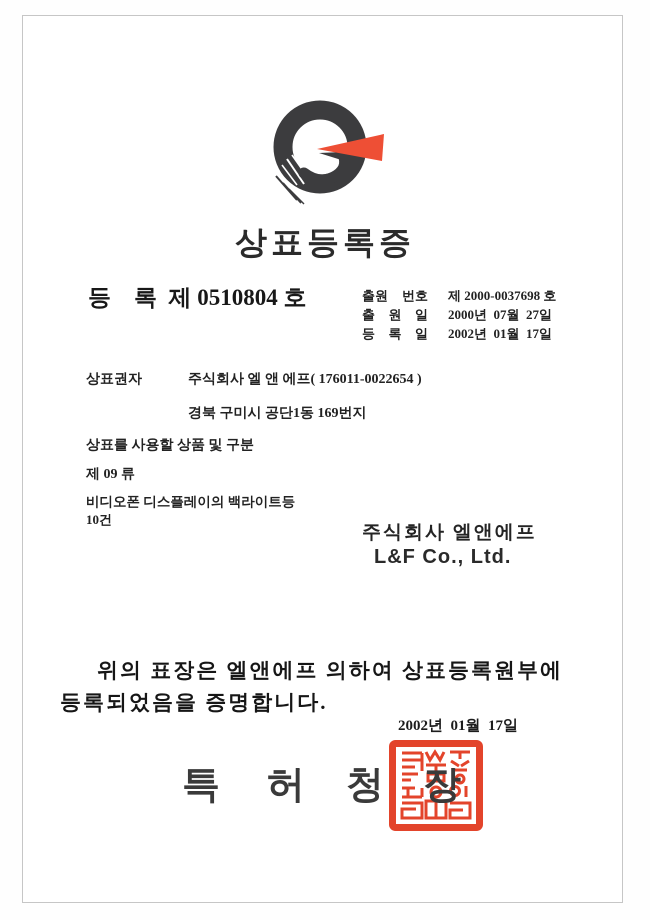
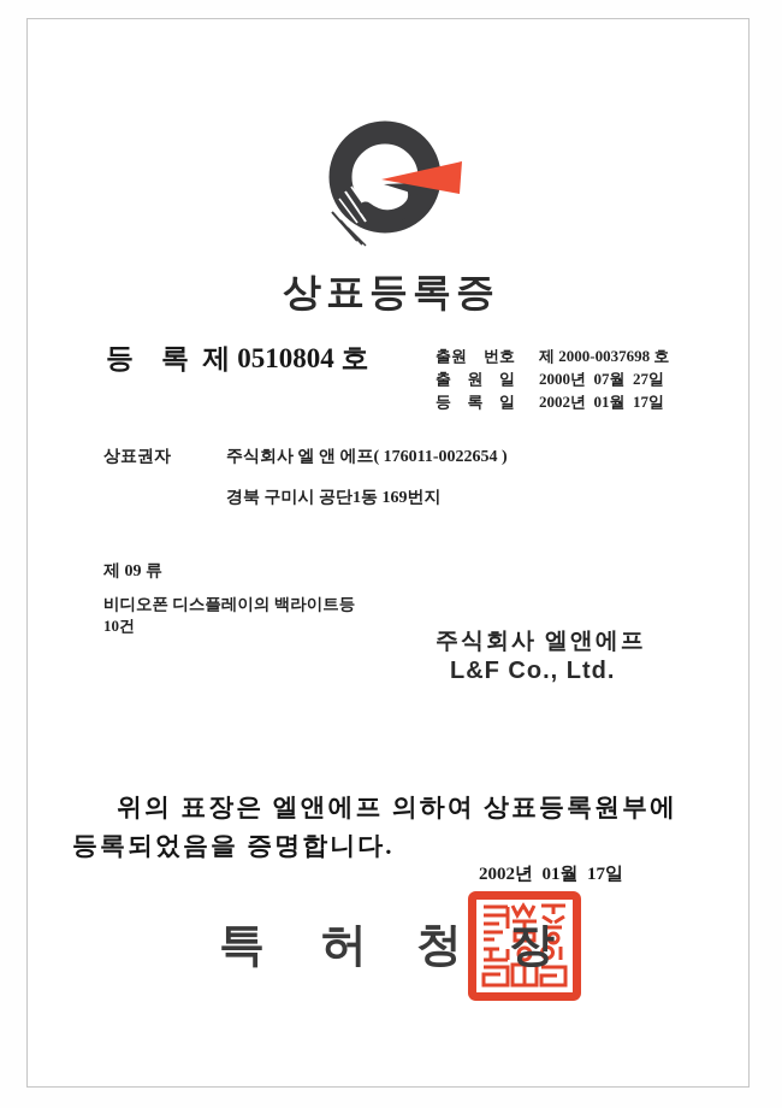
  상표등록증
  등 록 제 0510804 호
  출원 번호 제 2000-0037698 호
  출 원 일 2000년 07월 27일
  등 록 일 2002년 01월 17일
  상표권자
  주식회사 엘 앤 에프( 176011-0022654 )
  경북 구미시 공단1동 169번지
- 상표를 사용할 상품 및 구분
  제 09 류
  비디오폰 디스플레이의 백라이트등
  10건
  주식회사 엘앤에프
  L&F Co., Ltd.
  위의 표장은 엘앤에프 의하여 상표등록원부에
  등록되었음을 증명합니다.
  2002년 01월 17일
  특
  허
  청
  장
